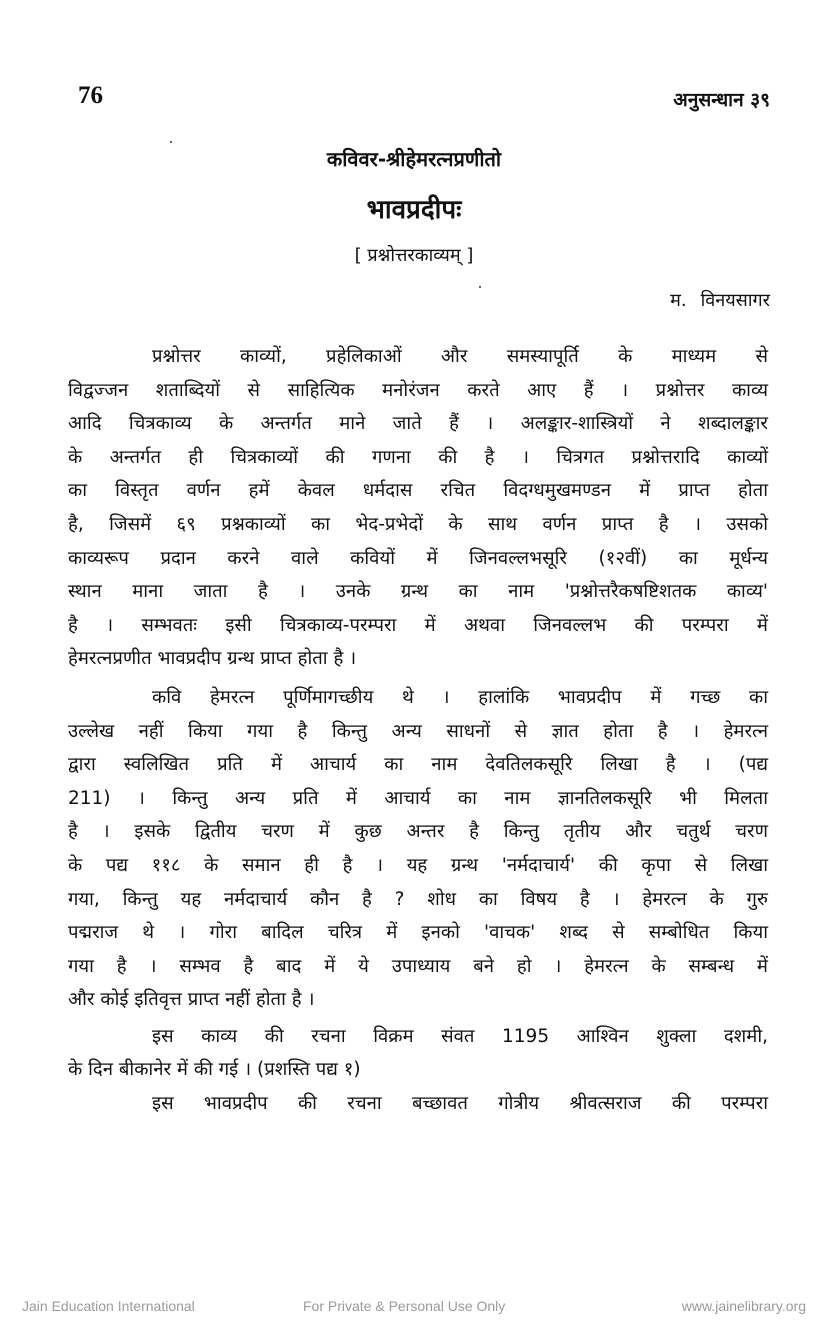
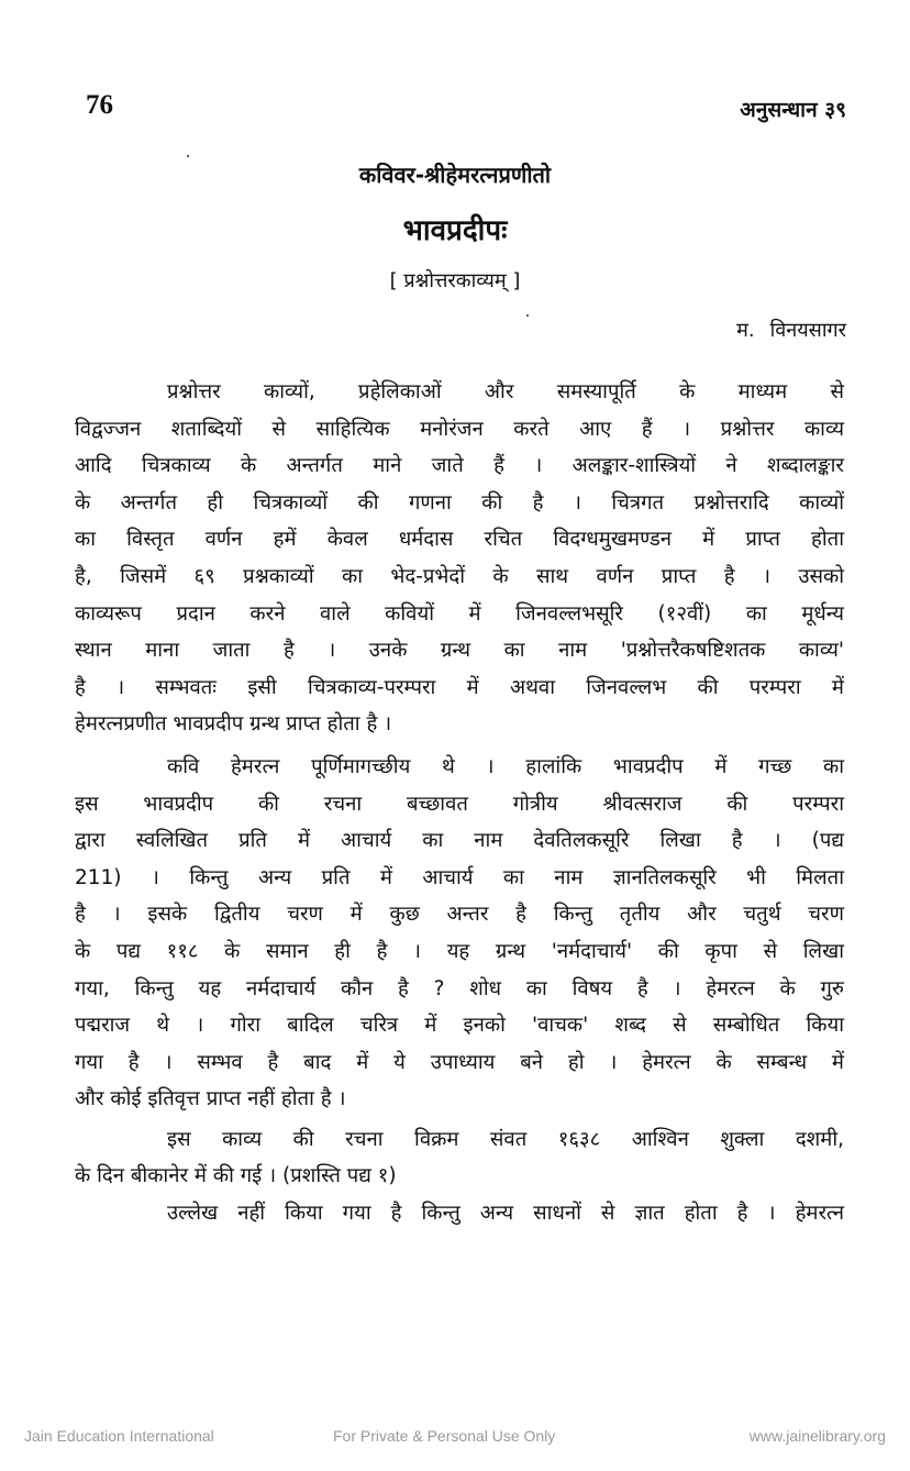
  76
  अनुसन्धान ३९
  कविवर-श्रीहेमरत्नप्रणीतो
  भावप्रदीपः
  [ प्रश्नोत्तरकाव्यम् ]
  म. विनयसागर
  प्रश्नोत्तर काव्यों, प्रहेलिकाओं और समस्यापूर्ति के माध्यम से
  विद्वज्जन शताब्दियों से साहित्यिक मनोरंजन करते आए हैं । प्रश्नोत्तर काव्य
  आदि चित्रकाव्य के अन्तर्गत माने जाते हैं । अलङ्कार-शास्त्रियों ने शब्दालङ्कार
  के अन्तर्गत ही चित्रकाव्यों की गणना की है । चित्रगत प्रश्नोत्तरादि काव्यों
  का विस्तृत वर्णन हमें केवल धर्मदास रचित विदग्धमुखमण्डन में प्राप्त होता
  है, जिसमें ६९ प्रश्नकाव्यों का भेद-प्रभेदों के साथ वर्णन प्राप्त है । उसको
  काव्यरूप प्रदान करने वाले कवियों में जिनवल्लभसूरि (१२वीं) का मूर्धन्य
  स्थान माना जाता है । उनके ग्रन्थ का नाम 'प्रश्नोत्तरैकषष्टिशतक काव्य'
  है । सम्भवतः इसी चित्रकाव्य-परम्परा में अथवा जिनवल्लभ की परम्परा में
  हेमरत्नप्रणीत भावप्रदीप ग्रन्थ प्राप्त होता है ।
  कवि हेमरत्न पूर्णिमागच्छीय थे । हालांकि भावप्रदीप में गच्छ का
- उल्लेख नहीं किया गया है किन्तु अन्य साधनों से ज्ञात होता है । हेमरत्न
+ इस भावप्रदीप की रचना बच्छावत गोत्रीय श्रीवत्सराज की परम्परा
  द्वारा स्वलिखित प्रति में आचार्य का नाम देवतिलकसूरि लिखा है । (पद्य
  211) । किन्तु अन्य प्रति में आचार्य का नाम ज्ञानतिलकसूरि भी मिलता
  है । इसके द्वितीय चरण में कुछ अन्तर है किन्तु तृतीय और चतुर्थ चरण
  के पद्य ११८ के समान ही है । यह ग्रन्थ 'नर्मदाचार्य' की कृपा से लिखा
  गया, किन्तु यह नर्मदाचार्य कौन है ? शोध का विषय है । हेमरत्न के गुरु
  पद्मराज थे । गोरा बादिल चरित्र में इनको 'वाचक' शब्द से सम्बोधित किया
  गया है । सम्भव है बाद में ये उपाध्याय बने हो । हेमरत्न के सम्बन्ध में
  और कोई इतिवृत्त प्राप्त नहीं होता है ।
- इस काव्य की रचना विक्रम संवत 1195 आश्विन शुक्ला दशमी,
+ इस काव्य की रचना विक्रम संवत १६३८ आश्विन शुक्ला दशमी,
  के दिन बीकानेर में की गई । (प्रशस्ति पद्य १)
- इस भावप्रदीप की रचना बच्छावत गोत्रीय श्रीवत्सराज की परम्परा
+ उल्लेख नहीं किया गया है किन्तु अन्य साधनों से ज्ञात होता है । हेमरत्न
  Jain Education International
  For Private & Personal Use Only
  www.jainelibrary.org
